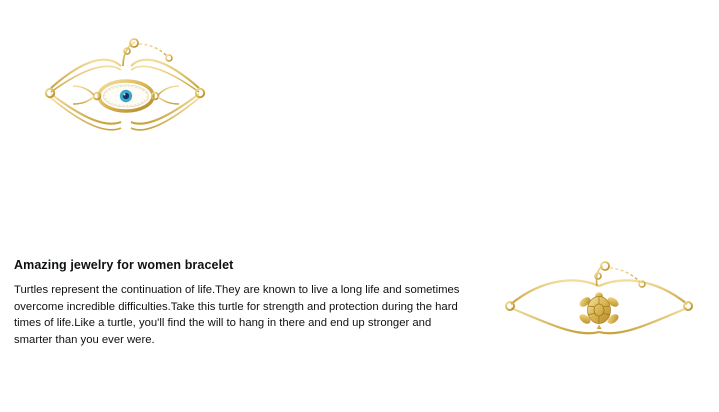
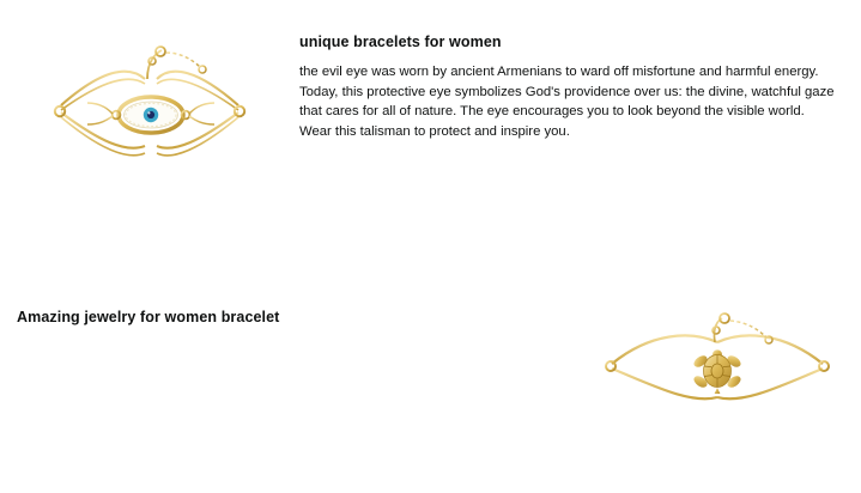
+ unique bracelets for women
+ the evil eye was worn by ancient Armenians to ward off misfortune and harmful energy. Today, this protective eye symbolizes God's providence over us: the divine, watchful gaze that cares for all of nature. The eye encourages you to look beyond the visible world. Wear this talisman to protect and inspire you.
  Amazing jewelry for women bracelet
- Turtles represent the continuation of life.They are known to live a long life and sometimes overcome incredible difficulties.Take this turtle for strength and protection during the hard times of life.Like a turtle, you'll find the will to hang in there and end up stronger and smarter than you ever were.
